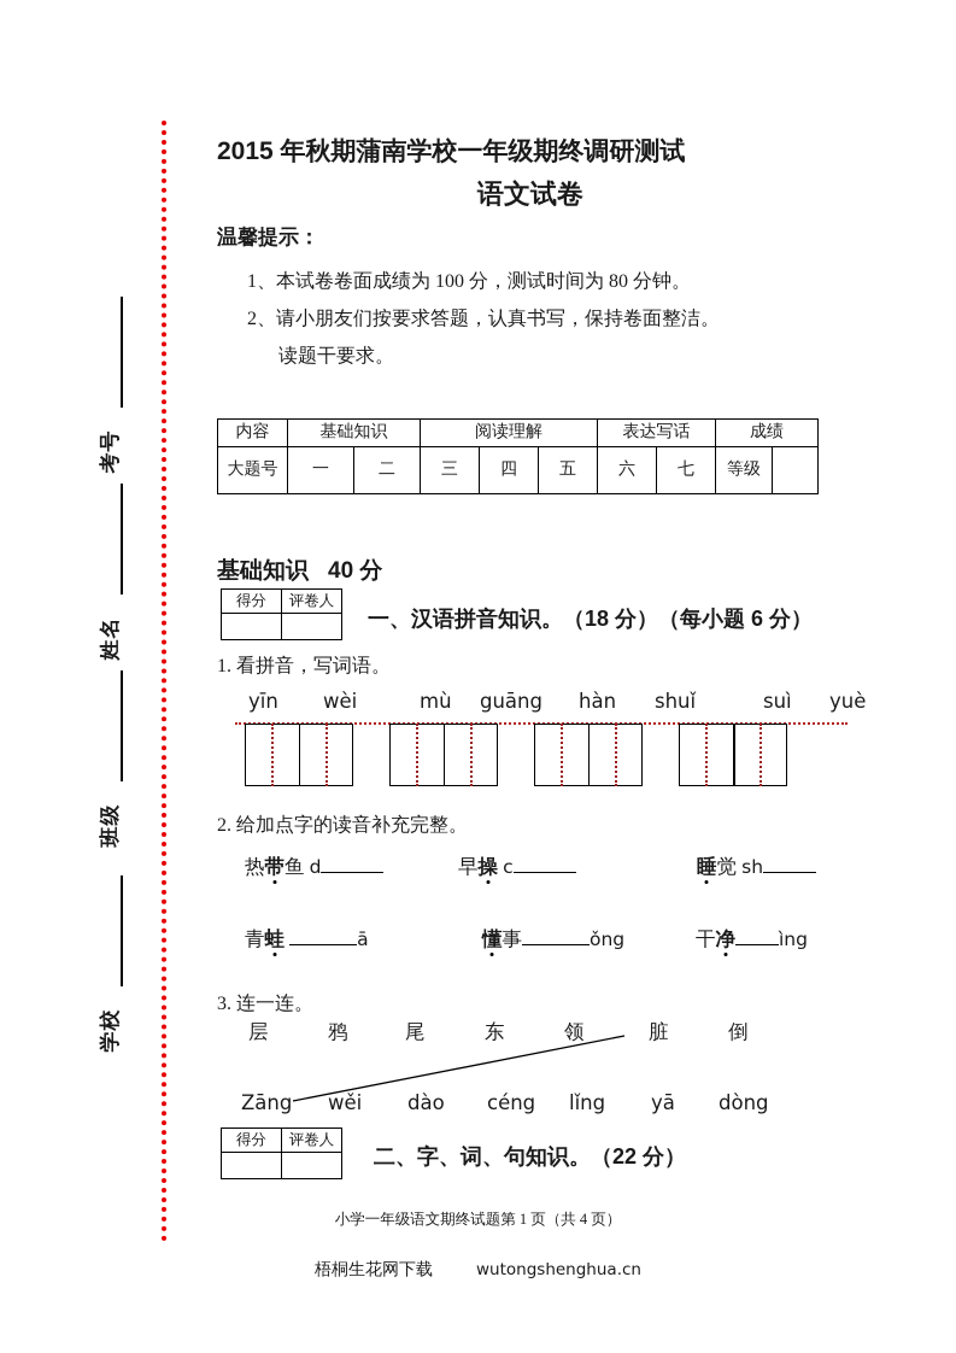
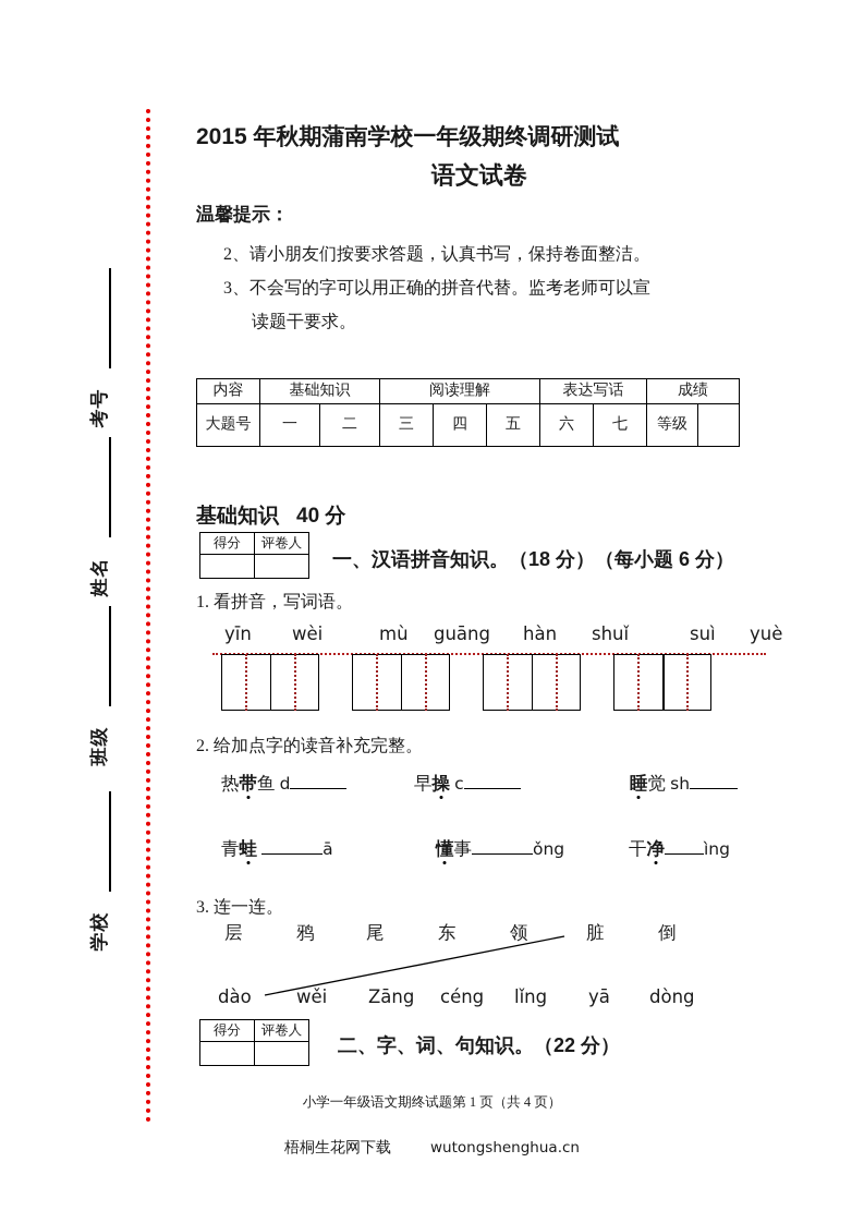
  2015 年秋期蒲南学校一年级期终调研测试
  语文试卷
  温馨提示：
- 1、本试卷卷面成绩为 100 分，测试时间为 80 分钟。
  2、请小朋友们按要求答题，认真书写，保持卷面整洁。
+ 3、不会写的字可以用正确的拼音代替。监考老师可以宣
  读题干要求。
  内容	基础知识	阅读理解	表达写话	成绩
  大题号	一	二	三	四	五	六	七	等级
  基础知识 40 分
  得分	评卷人
  一、汉语拼音知识。（18 分）（每小题 6 分）
  1. 看拼音，写词语。
  yīn
  wèi
  mù
  guāng
  hàn
  shuǐ
  suì
  yuè
  2. 给加点字的读音补充完整。
  热带鱼 d
  早操 c
  睡觉 sh
  青蛙 ā
  懂事 ǒng
  干净 ìng
  3. 连一连。
  层
  鸦
  尾
  东
  领
  脏
  倒
- Zāng
+ dào
  wěi
- dào
+ Zāng
  céng
  lǐng
  yā
  dòng
  得分	评卷人
  二、字、词、句知识。（22 分）
  小学一年级语文期终试题第 1 页（共 4 页）
  梧桐生花网下载 wutongshenghua.cn
